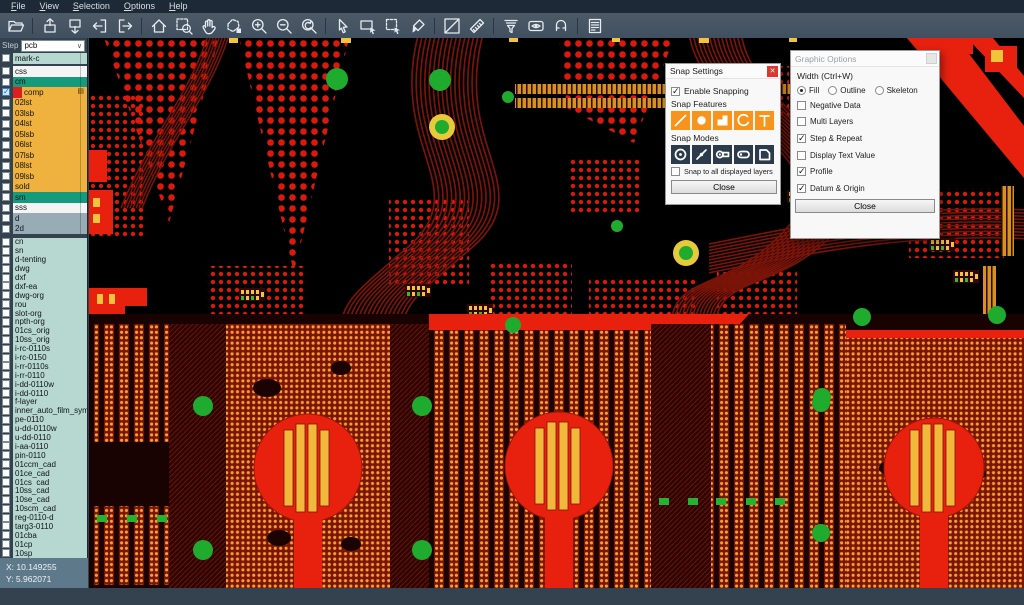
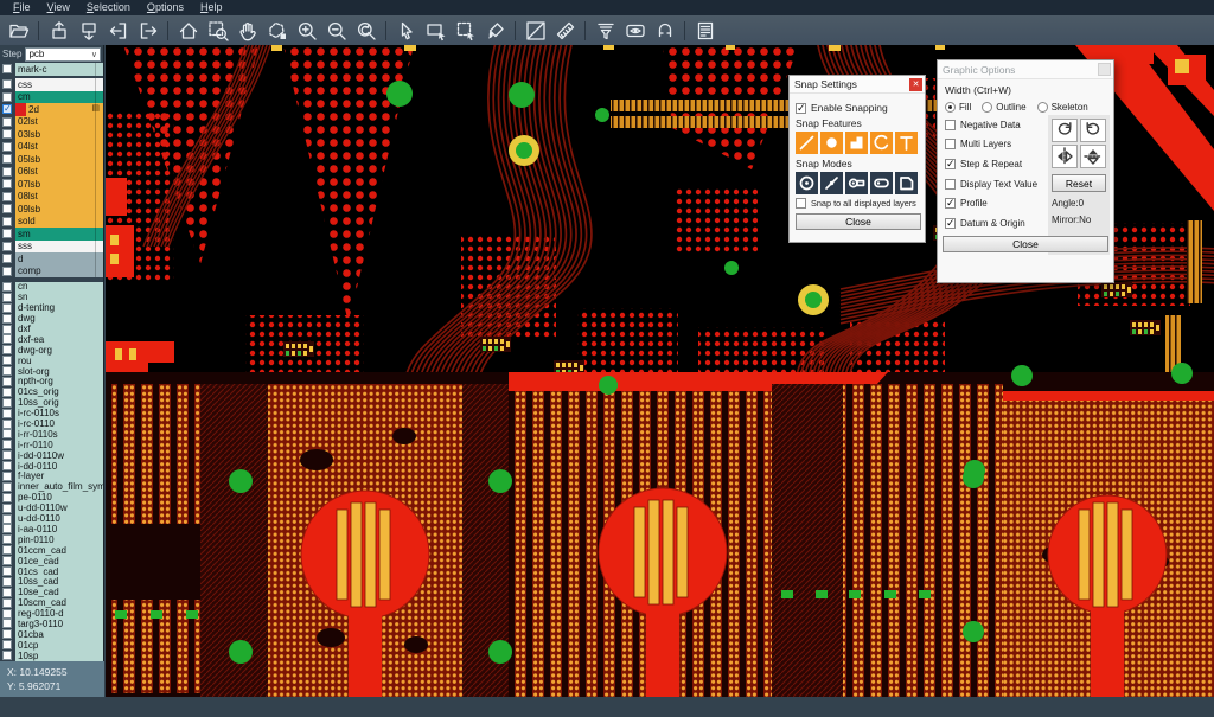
  File
  View
  Selection
  Options
  Help
  Step
  pcb
  mark-c
  css
  cm
- comp
+ 2d
  02lst
  03lsb
  04lst
  05lsb
  06lst
  07lsb
  08lst
  09lsb
  sold
  sm
  sss
  d
- 2d
+ comp
  cn
  sn
  d-tenting
  dwg
  dxf
  dxf-ea
  dwg-org
  rou
  slot-org
  npth-org
  01cs_orig
  10ss_orig
  i-rc-0110s
- i-rc-0150
+ i-rc-0110
  i-rr-0110s
  i-rr-0110
  i-dd-0110w
  i-dd-0110
  f-layer
  inner_auto_film_sym
  pe-0110
  u-dd-0110w
  u-dd-0110
  i-aa-0110
  pin-0110
  01ccm_cad
  01ce_cad
  01cs_cad
  10ss_cad
  10se_cad
  10scm_cad
  reg-0110-d
  targ3-0110
  01cba
  01cp
  10sp
  X: 10.149255
  Y: 5.962071
  Snap Settings
  Enable Snapping
  Snap Features
  Snap Modes
  Snap to all displayed layers
  Close
  Graphic Options
  Width (Ctrl+W)
  Fill
  Outline
  Skeleton
  Negative Data
  Multi Layers
  Step & Repeat
  Display Text Value
  Profile
  Datum & Origin
+ Reset
+ Angle:0
+ Mirror:No
  Close
